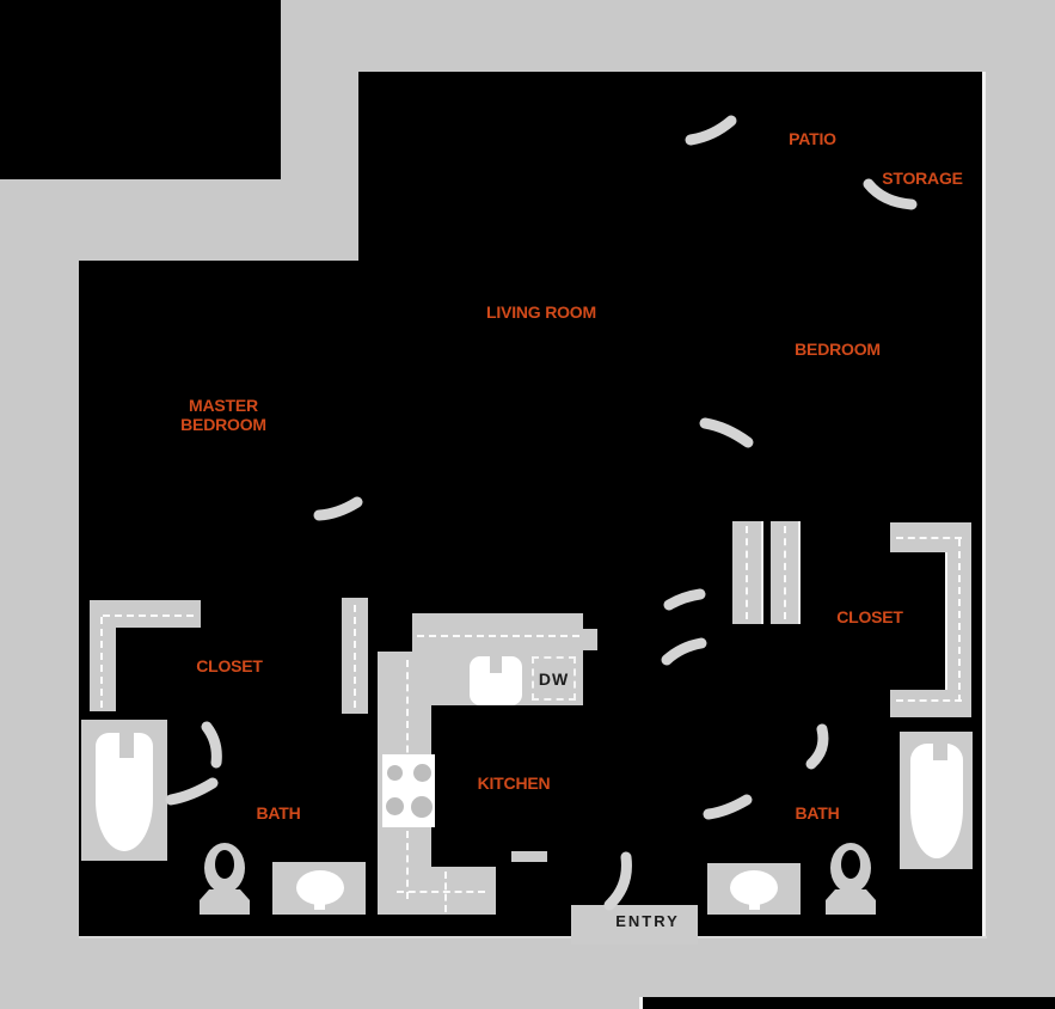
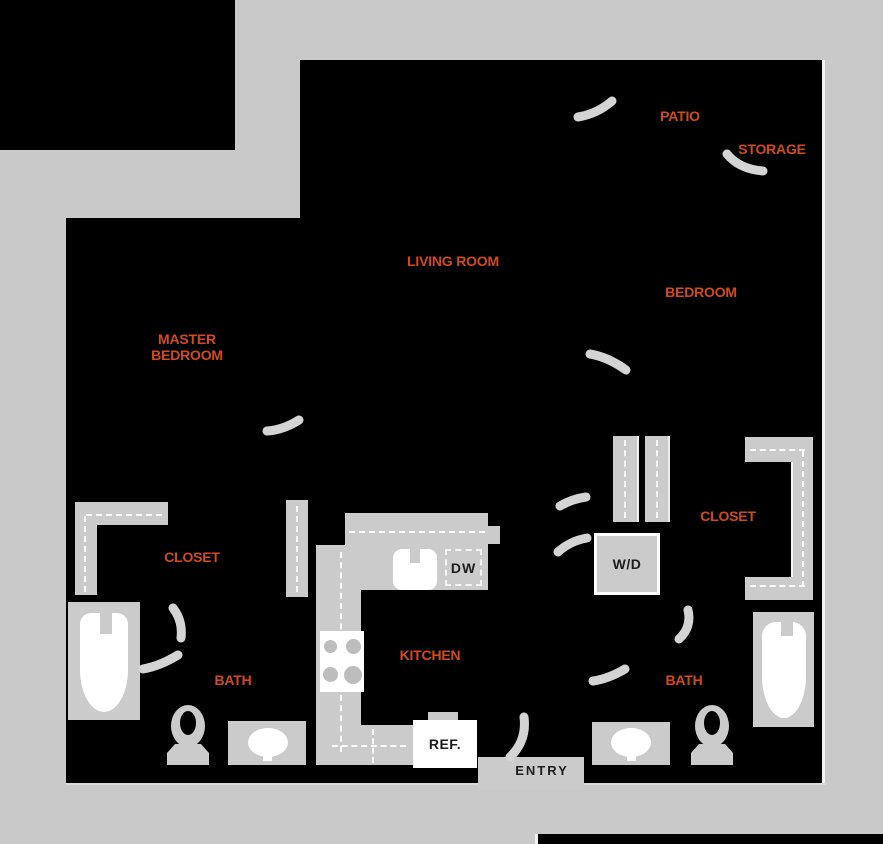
  DW
+ REF.
+ W/D
  PATIO
  STORAGE
  LIVING ROOM
  BEDROOM
  MASTER
  BEDROOM
  CLOSET
  CLOSET
  KITCHEN
  BATH
  BATH
  ENTRY
